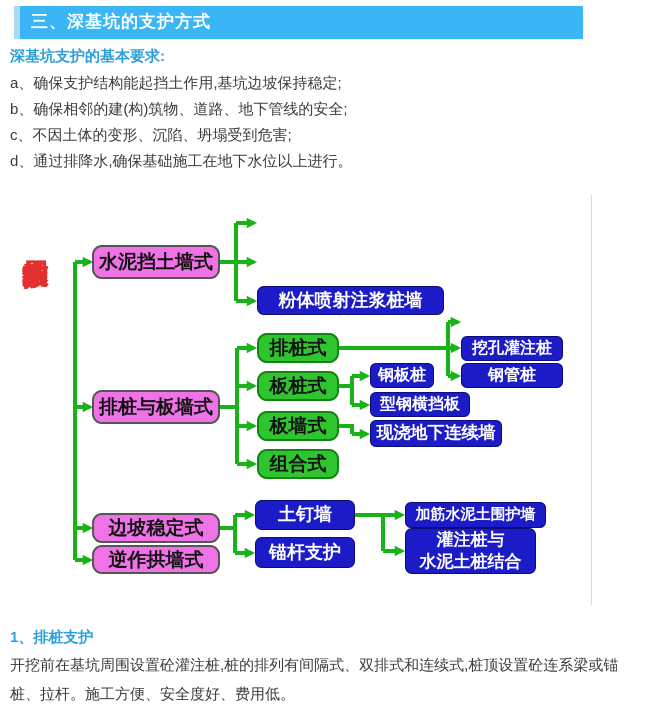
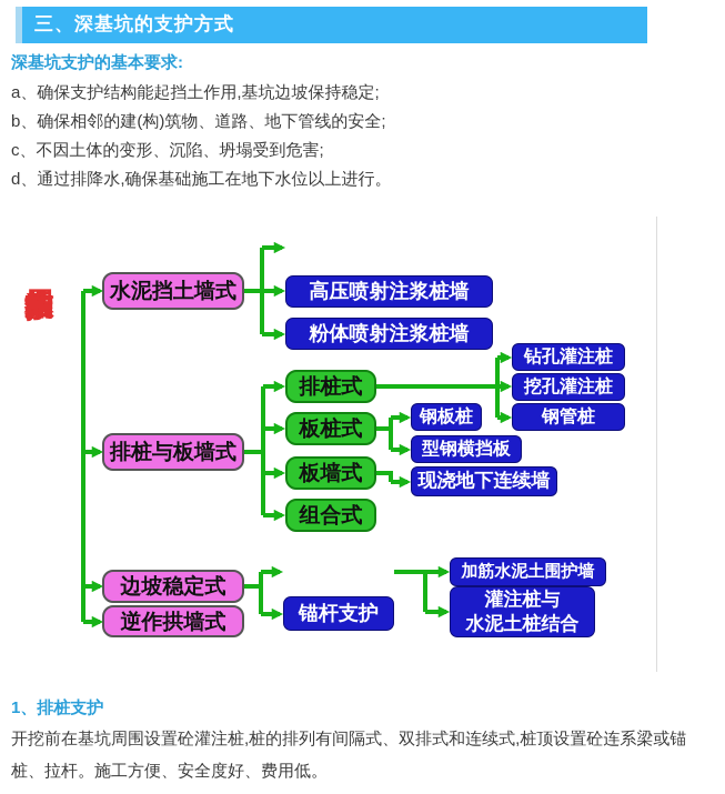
  三、深基坑的支护方式
  深基坑支护的基本要求:
  a、确保支护结构能起挡土作用,基坑边坡保持稳定;
  b、确保相邻的建(构)筑物、道路、地下管线的安全;
  c、不因土体的变形、沉陷、坍塌受到危害;
  d、通过排降水,确保基础施工在地下水位以上进行。
  水泥挡土墙式
  排桩与板墙式
  边坡稳定式
  逆作拱墙式
+ 高压喷射注浆桩墙
  粉体喷射注浆桩墙
  排桩式
  板桩式
  板墙式
  组合式
+ 钻孔灌注桩
  挖孔灌注桩
  钢管桩
  钢板桩
  型钢横挡板
  现浇地下连续墙
- 土钉墙
  锚杆支护
  加筋水泥土围护墙
  灌注桩与
  水泥土桩结合
  1、排桩支护
  开挖前在基坑周围设置砼灌注桩,桩的排列有间隔式、双排式和连续式,桩顶设置砼连系梁或锚桩、拉杆。施工方便、安全度好、费用低。
